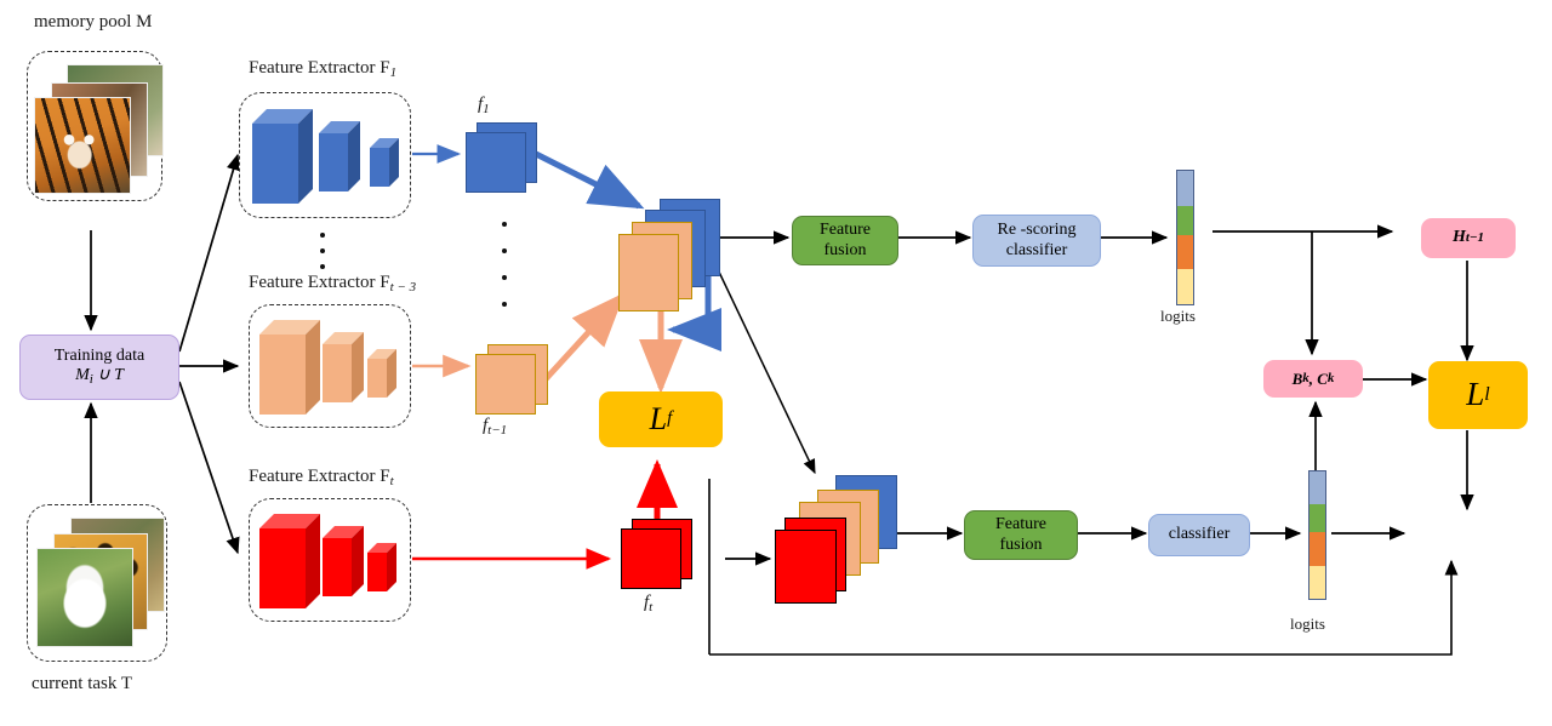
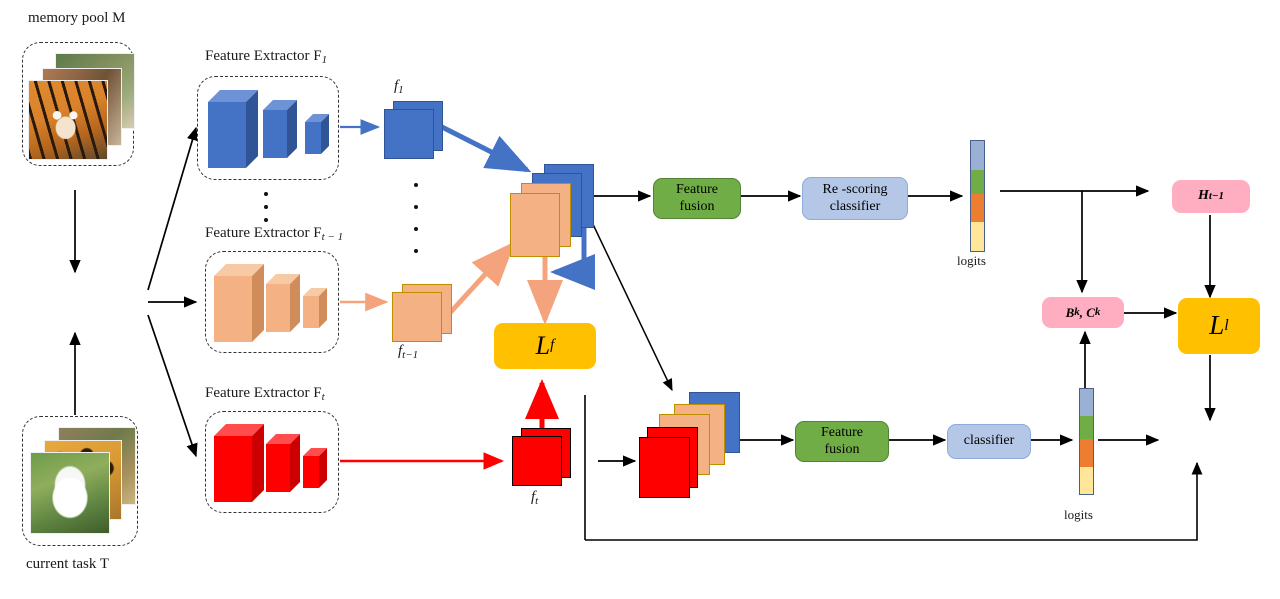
  memory pool M
  current task T
- Training data
- Mi ∪ T
  Feature Extractor F1
- Feature Extractor Ft − 3
+ Feature Extractor Ft − 1
  Feature Extractor Ft
  f1
  ft−1
  L
  f
  ft
  Feature
  fusion
  Re -scoring
  classifier
  logits
  H
  t−1
  B
  k
  , C
  k
  L
  l
  Feature
  fusion
  classifier
  logits
